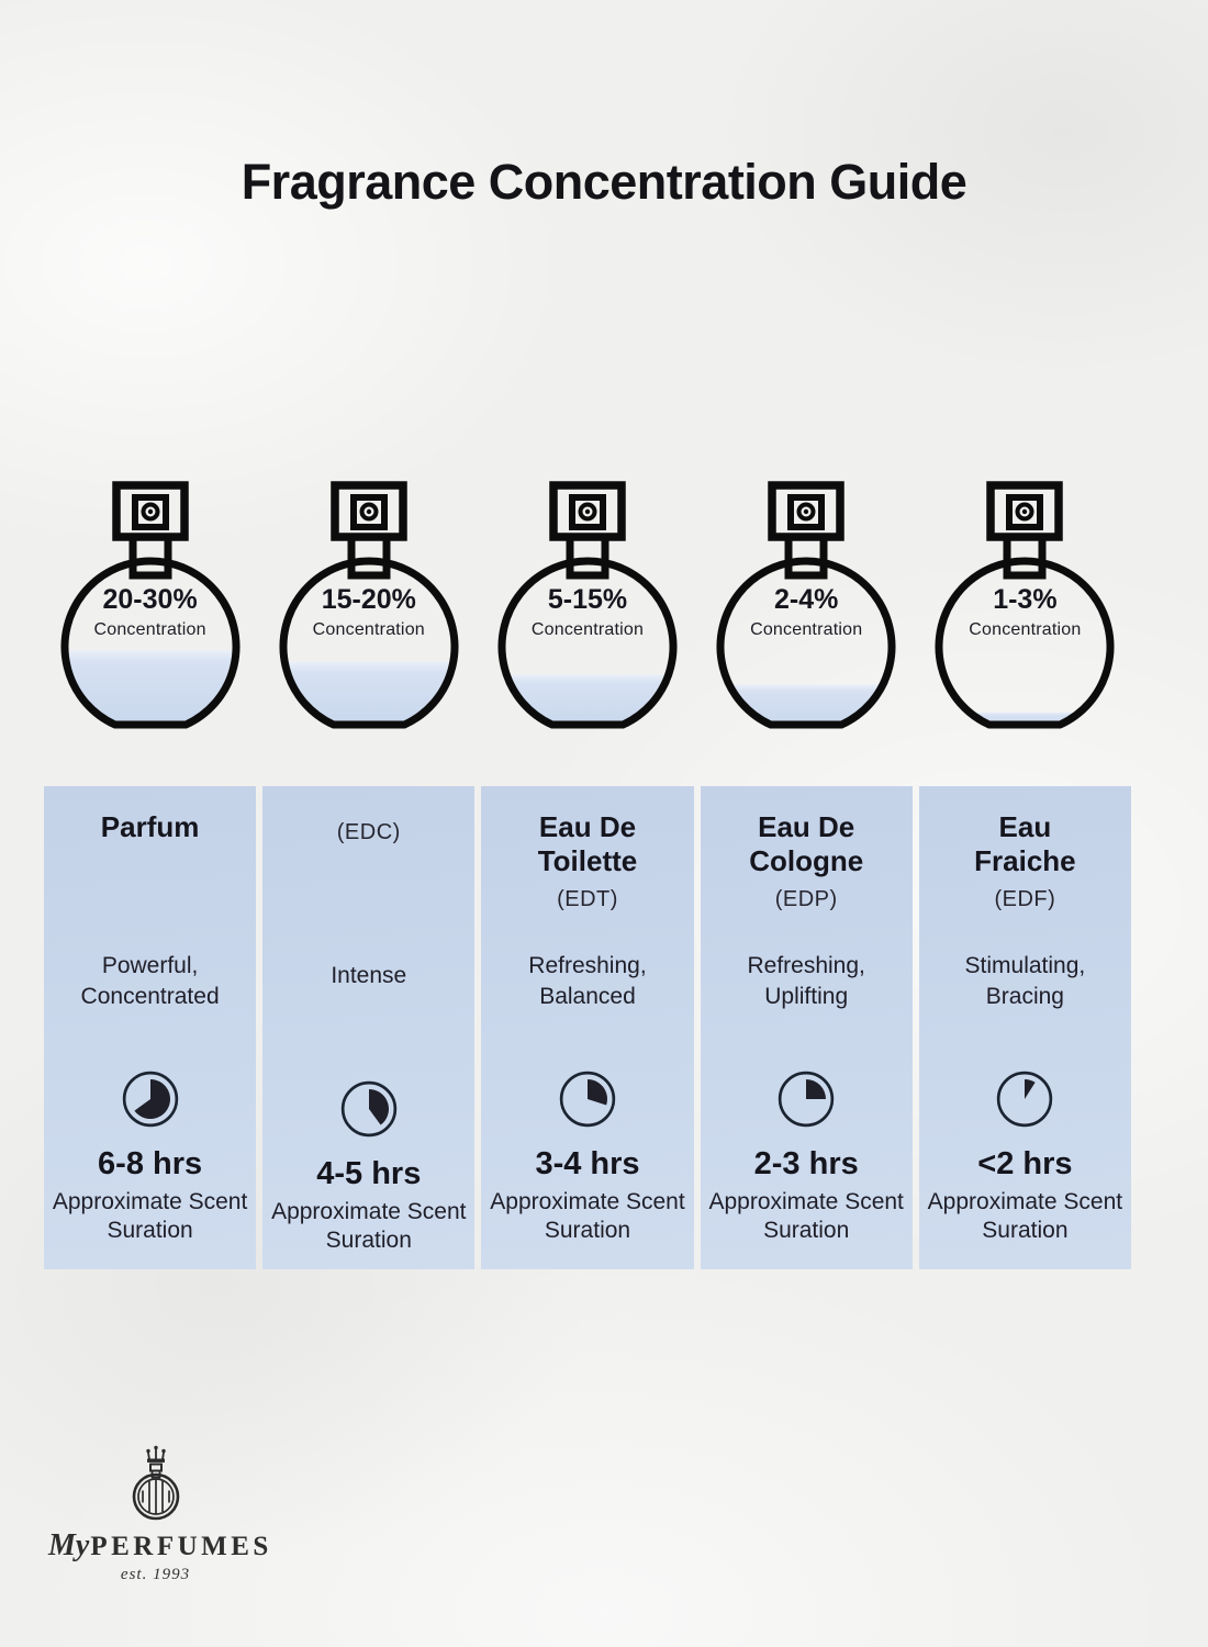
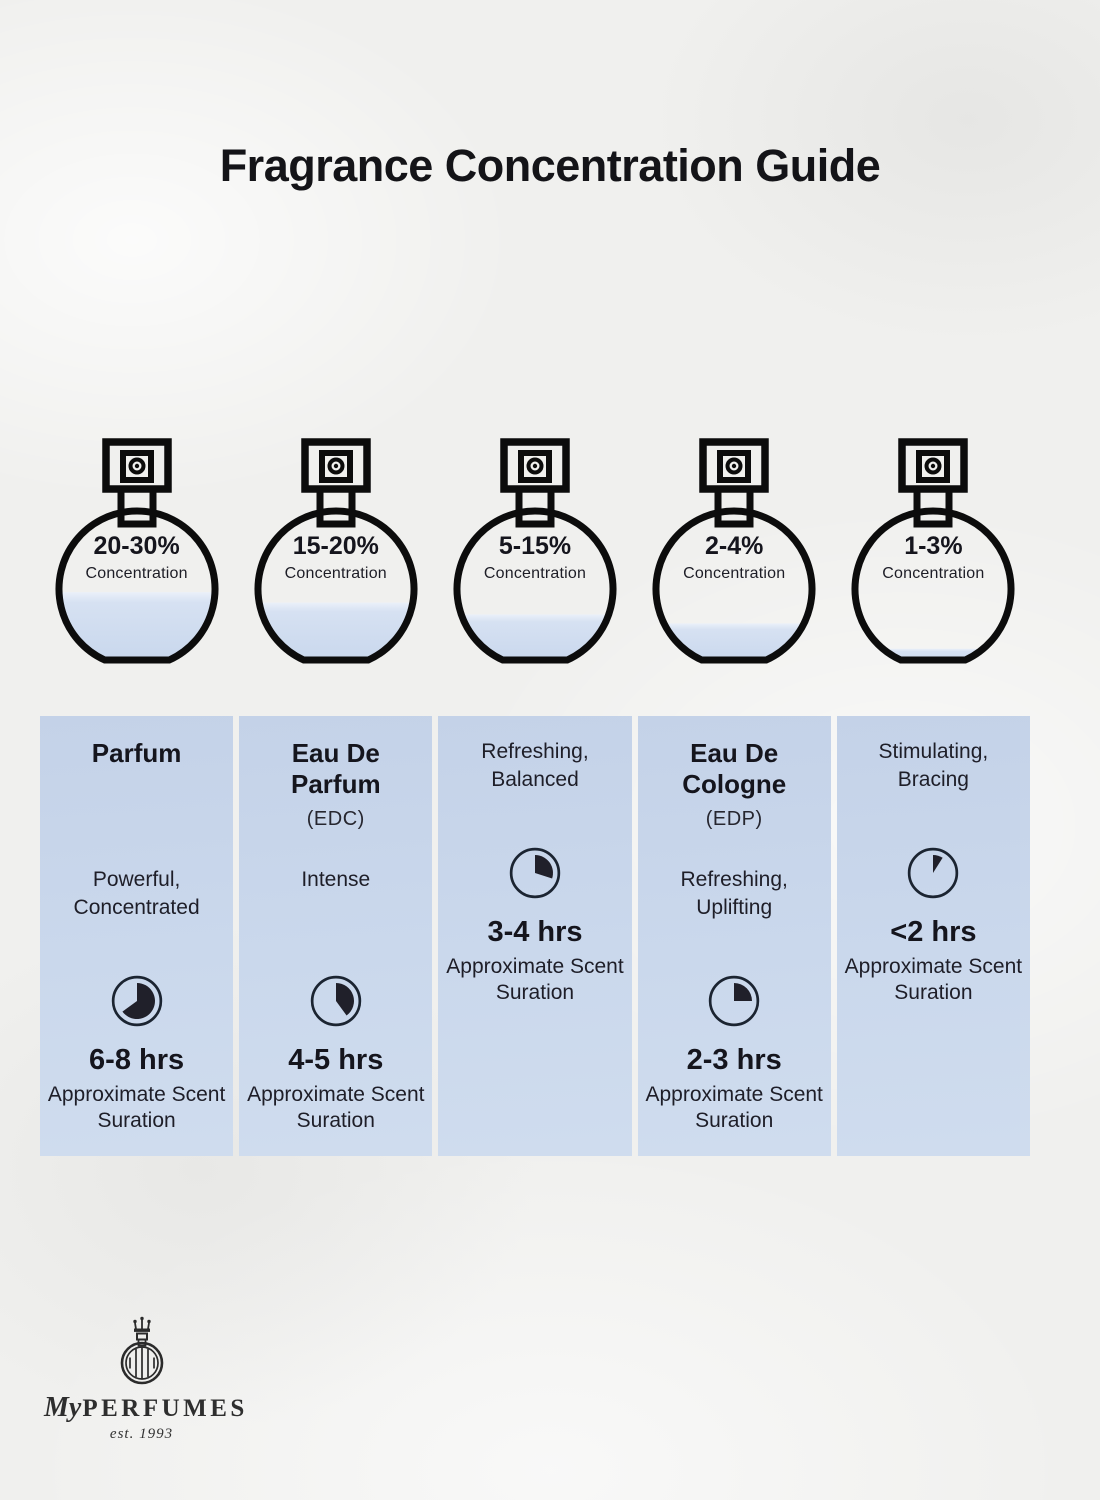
  Fragrance Concentration Guide
  20-30%
  Concentration
  15-20%
  Concentration
  5-15%
  Concentration
  2-4%
  Concentration
  1-3%
  Concentration
  Parfum
  Powerful, Concentrated
  6-8 hrs
  Approximate Scent Suration
+ Eau De Parfum
  (EDC)
  Intense
  4-5 hrs
  Approximate Scent Suration
- Eau De Toilette
- (EDT)
  Refreshing, Balanced
  3-4 hrs
  Approximate Scent Suration
  Eau De Cologne
  (EDP)
  Refreshing, Uplifting
  2-3 hrs
  Approximate Scent Suration
- Eau Fraiche
- (EDF)
  Stimulating, Bracing
  <2 hrs
  Approximate Scent Suration
  MyPERFUMES
  est. 1993
